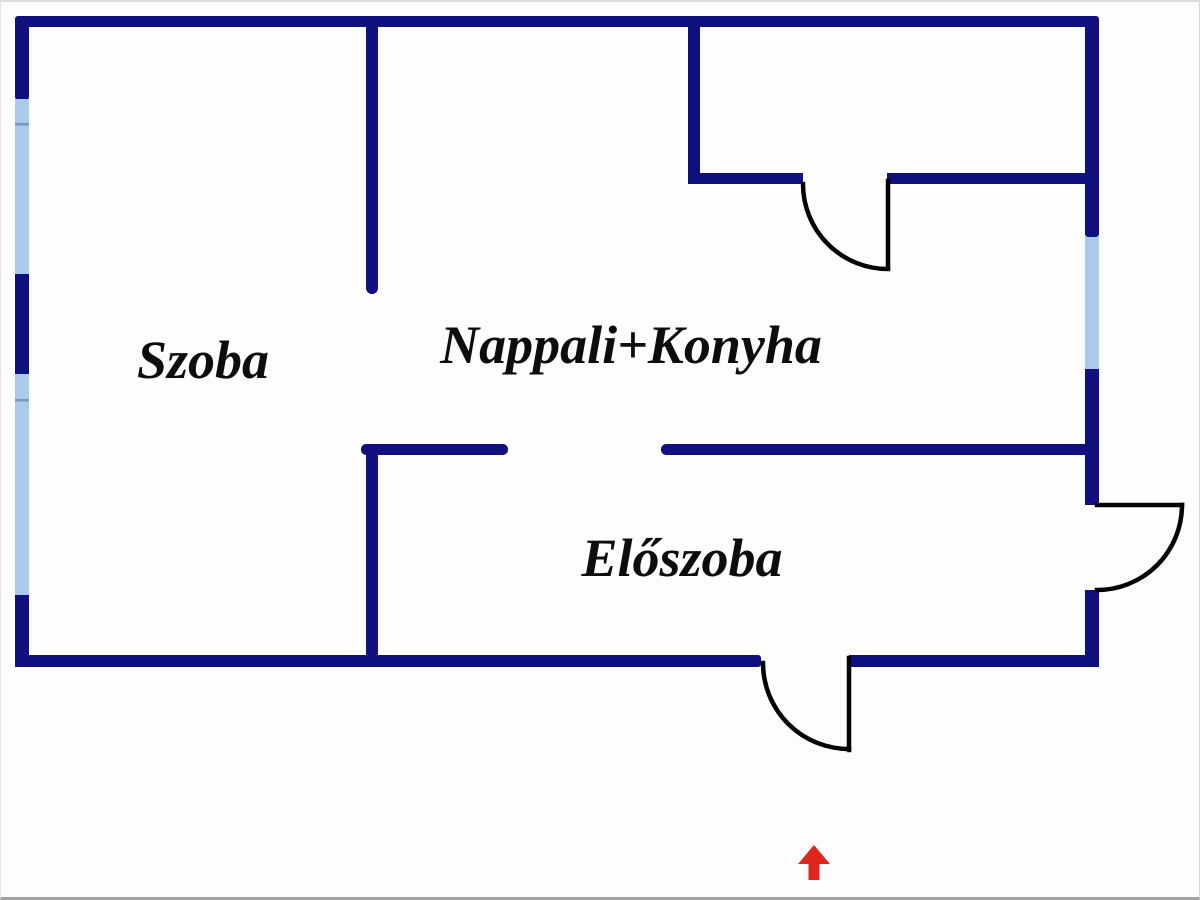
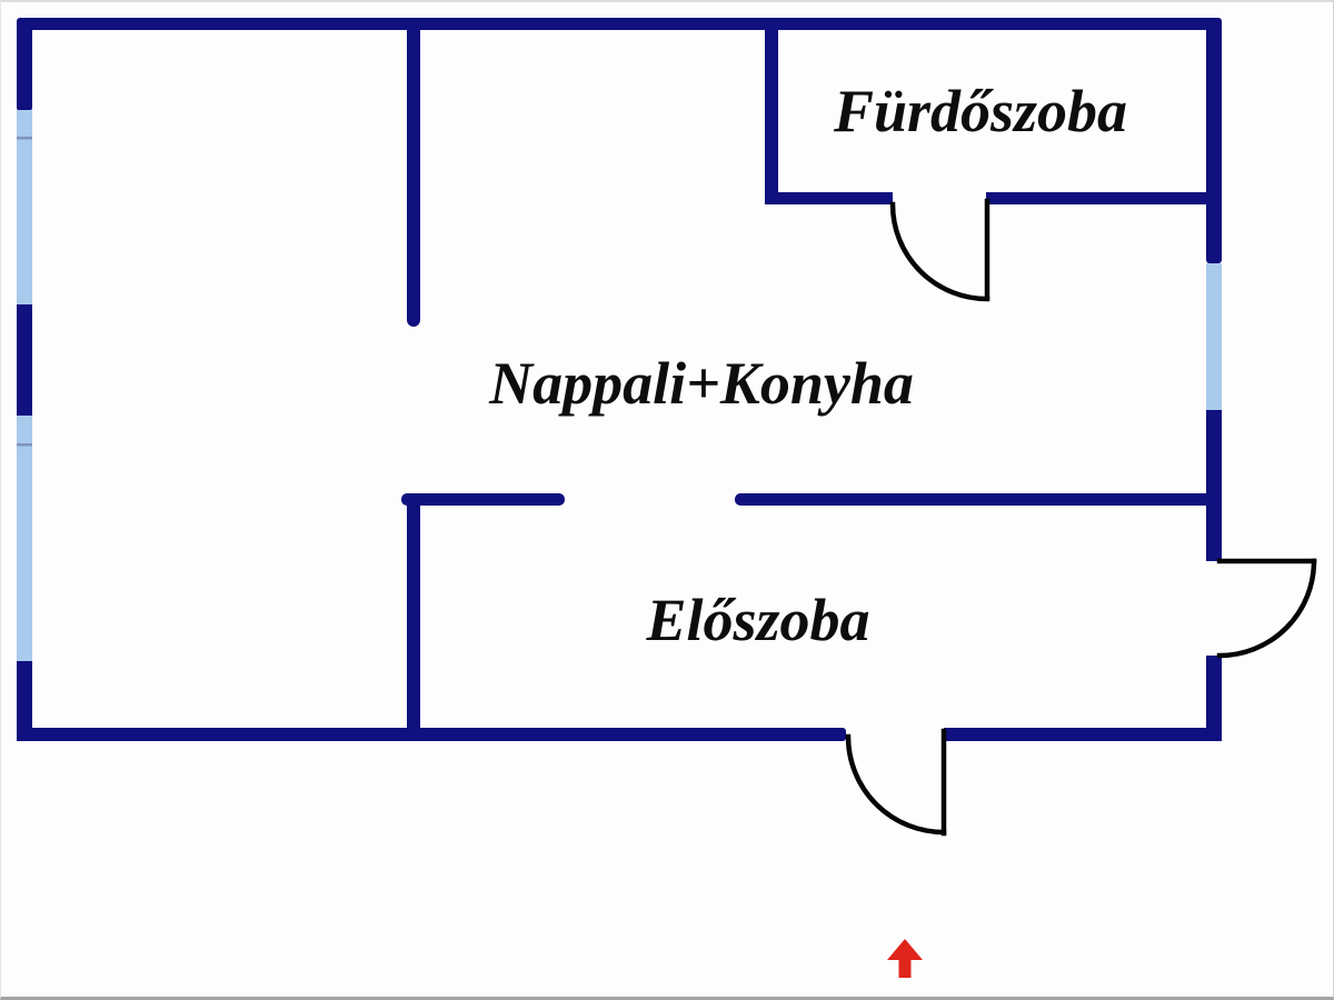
- Szoba
  Nappali+Konyha
+ Fürdőszoba
  Előszoba
